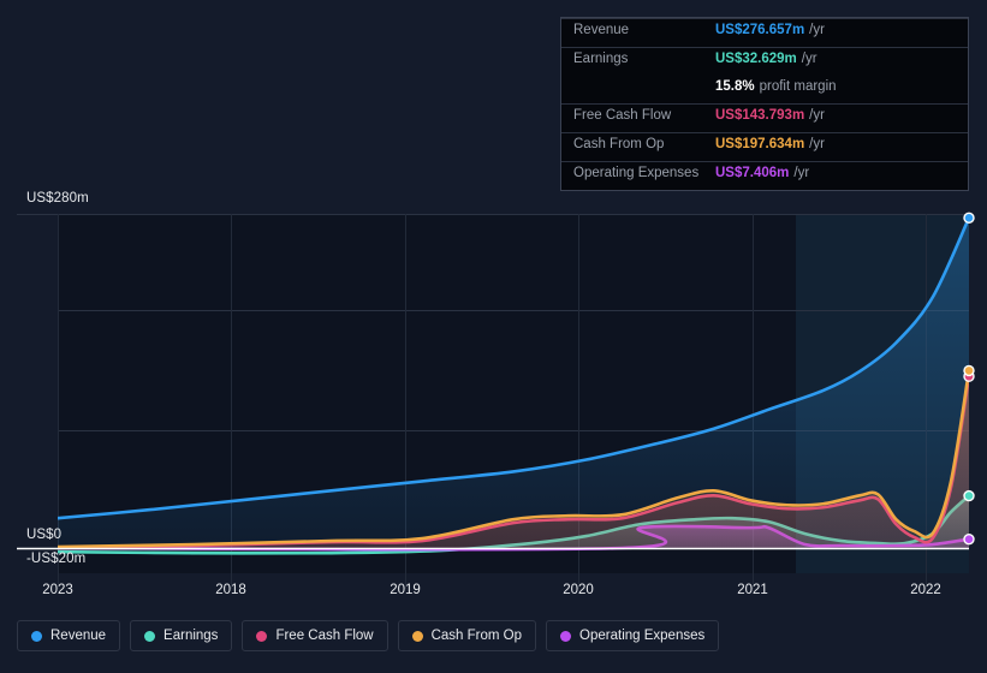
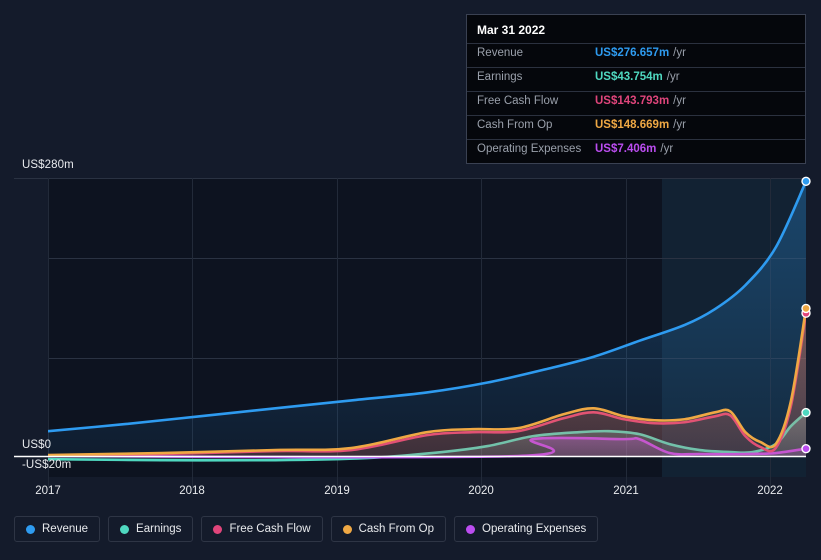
  US$280m
  US$0
  -US$20m
- 2023
+ 2017
  2018
  2019
  2020
  2021
  2022
+ Mar 31 2022
  Revenue
  US$276.657m
  /yr
  Earnings
- US$32.629m
+ US$43.754m
  /yr
- 15.8%
- profit margin
  Free Cash Flow
  US$143.793m
  /yr
  Cash From Op
- US$197.634m
+ US$148.669m
  /yr
  Operating Expenses
  US$7.406m
  /yr
  Revenue
  Earnings
  Free Cash Flow
  Cash From Op
  Operating Expenses
